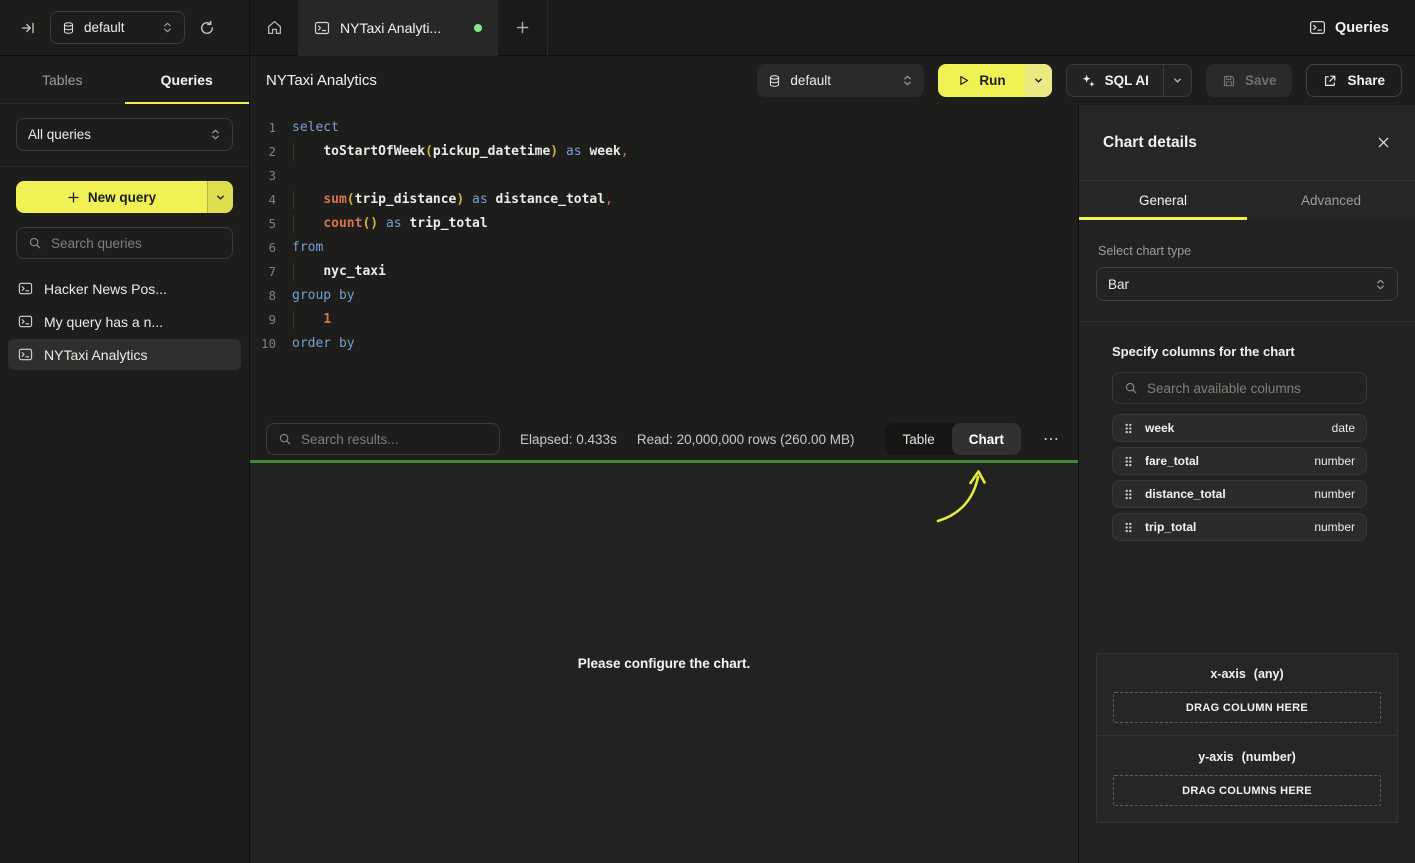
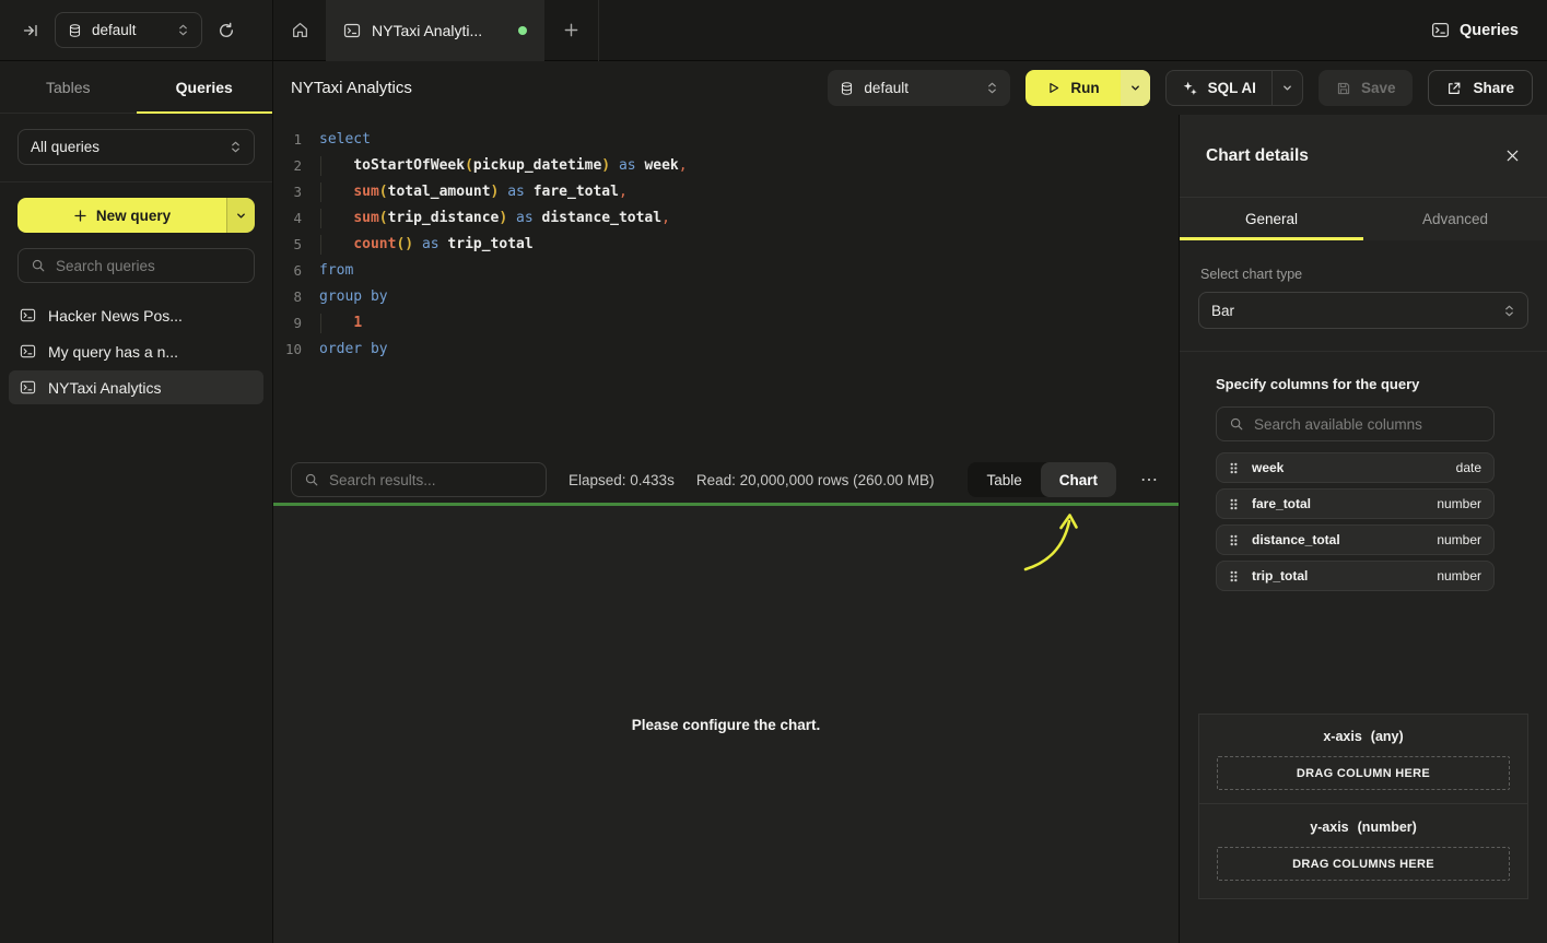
  default
  NYTaxi Analyti...
  Queries
  Tables
  Queries
  All queries
  New query
  Search queries
  Hacker News Pos...
  My query has a n...
  NYTaxi Analytics
  NYTaxi Analytics
  default
  Run
  SQL AI
  Save
  Share
  1
  select
  2
  toStartOfWeek(pickup_datetime) as week,
  3
+ sum(total_amount) as fare_total,
  4
  sum(trip_distance) as distance_total,
  5
  count() as trip_total
  6
  from
- 7
- nyc_taxi
  8
  group by
  9
  1
  10
  order by
  Search results...
  Elapsed: 0.433s
  Read: 20,000,000 rows (260.00 MB)
  Table
  Chart
  ⋯
  Please configure the chart.
  Chart details
  General
  Advanced
  Select chart type
  Bar
- Specify columns for the chart
+ Specify columns for the query
  Search available columns
  week
  date
  fare_total
  number
  distance_total
  number
  trip_total
  number
  x-axis
  (any)
  DRAG COLUMN HERE
  y-axis
  (number)
  DRAG COLUMNS HERE
